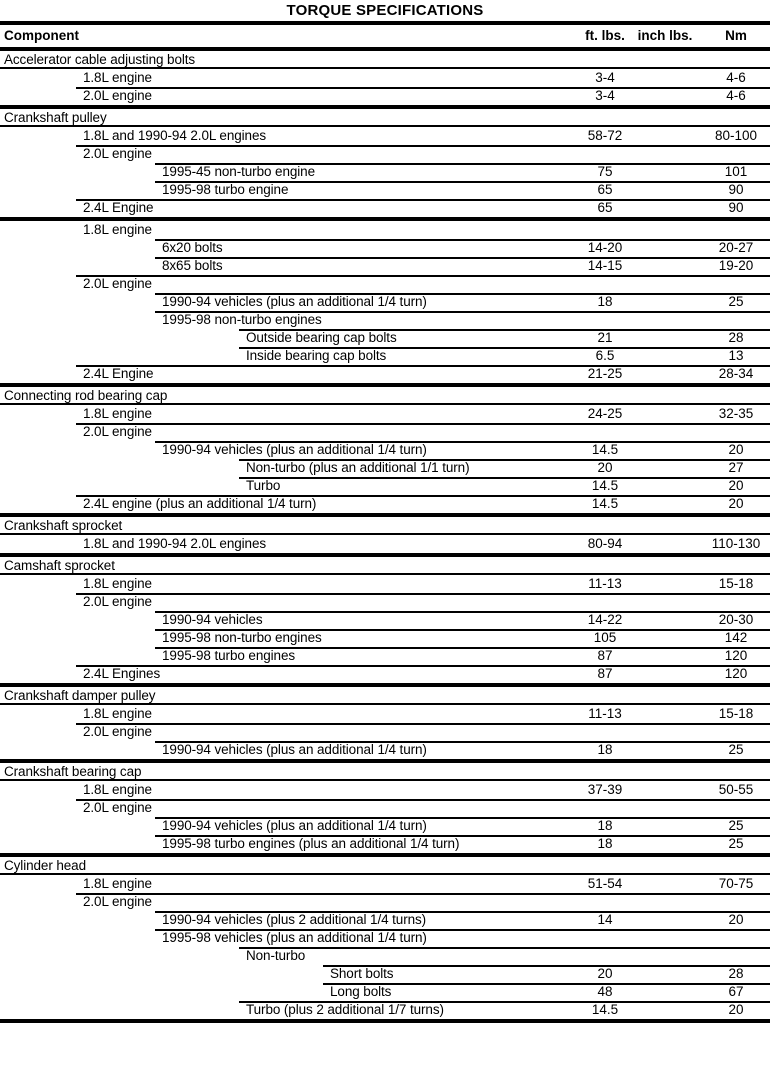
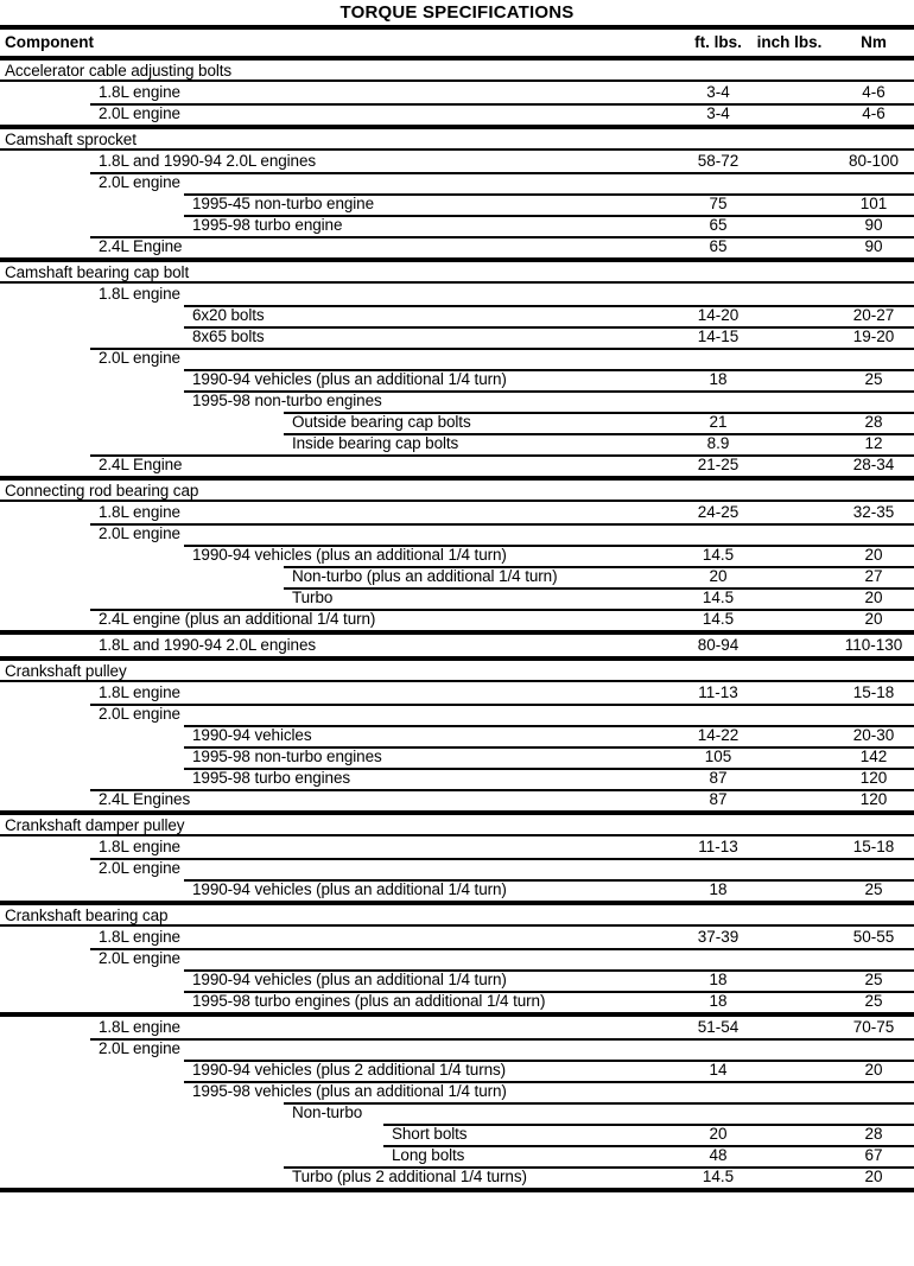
  TORQUE SPECIFICATIONS
  Component
  ft. lbs.
  inch lbs.
  Nm
  Accelerator cable adjusting bolts
  1.8L engine
  3-4
  4-6
  2.0L engine
  3-4
  4-6
- Crankshaft pulley
+ Camshaft sprocket
  1.8L and 1990-94 2.0L engines
  58-72
  80-100
  2.0L engine
  1995-45 non-turbo engine
  75
  101
  1995-98 turbo engine
  65
  90
  2.4L Engine
  65
  90
+ Camshaft bearing cap bolt
  1.8L engine
  6x20 bolts
  14-20
  20-27
  8x65 bolts
  14-15
  19-20
  2.0L engine
  1990-94 vehicles (plus an additional 1/4 turn)
  18
  25
  1995-98 non-turbo engines
  Outside bearing cap bolts
  21
  28
  Inside bearing cap bolts
- 6.5
+ 8.9
- 13
+ 12
  2.4L Engine
  21-25
  28-34
  Connecting rod bearing cap
  1.8L engine
  24-25
  32-35
  2.0L engine
  1990-94 vehicles (plus an additional 1/4 turn)
  14.5
  20
- Non-turbo (plus an additional 1/1 turn)
+ Non-turbo (plus an additional 1/4 turn)
  20
  27
  Turbo
  14.5
  20
  2.4L engine (plus an additional 1/4 turn)
  14.5
  20
- Crankshaft sprocket
  1.8L and 1990-94 2.0L engines
  80-94
  110-130
- Camshaft sprocket
+ Crankshaft pulley
  1.8L engine
  11-13
  15-18
  2.0L engine
  1990-94 vehicles
  14-22
  20-30
  1995-98 non-turbo engines
  105
  142
  1995-98 turbo engines
  87
  120
  2.4L Engines
  87
  120
  Crankshaft damper pulley
  1.8L engine
  11-13
  15-18
  2.0L engine
  1990-94 vehicles (plus an additional 1/4 turn)
  18
  25
  Crankshaft bearing cap
  1.8L engine
  37-39
  50-55
  2.0L engine
  1990-94 vehicles (plus an additional 1/4 turn)
  18
  25
  1995-98 turbo engines (plus an additional 1/4 turn)
  18
  25
- Cylinder head
  1.8L engine
  51-54
  70-75
  2.0L engine
  1990-94 vehicles (plus 2 additional 1/4 turns)
  14
  20
  1995-98 vehicles (plus an additional 1/4 turn)
  Non-turbo
  Short bolts
  20
  28
  Long bolts
  48
  67
- Turbo (plus 2 additional 1/7 turns)
+ Turbo (plus 2 additional 1/4 turns)
  14.5
  20
